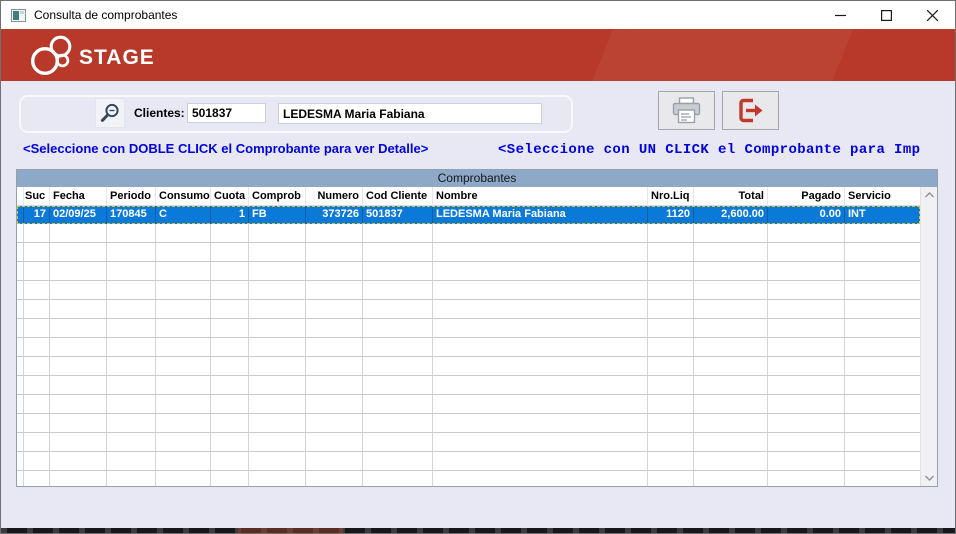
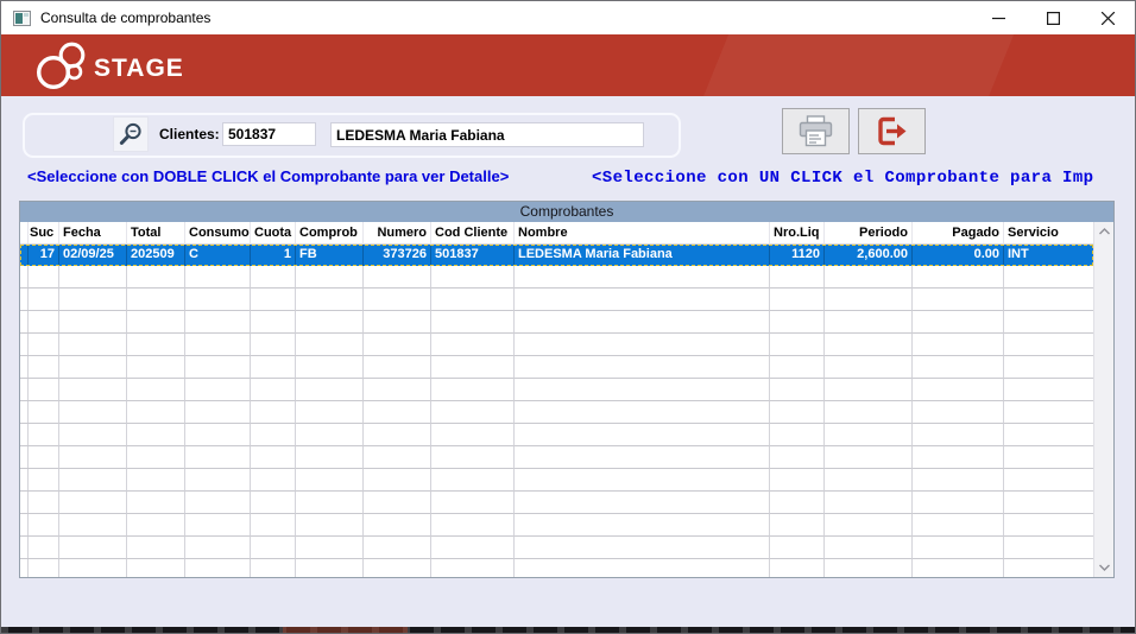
  Consulta de comprobantes
  STAGE
  Clientes:
  501837
  LEDESMA Maria Fabiana
  <Seleccione con DOBLE CLICK el Comprobante para ver Detalle>
  <Seleccione con UN CLICK el Comprobante para Imp
  Comprobantes
  Suc
  Fecha
- Periodo
+ Total
  Consumo
  Cuota
  Comprob
  Numero
  Cod Cliente
  Nombre
  Nro.Liq
- Total
+ Periodo
  Pagado
  Servicio
  17
  02/09/25
- 170845
+ 202509
  C
  1
  FB
  373726
  501837
  LEDESMA Maria Fabiana
  1120
  2,600.00
  0.00
  INT
